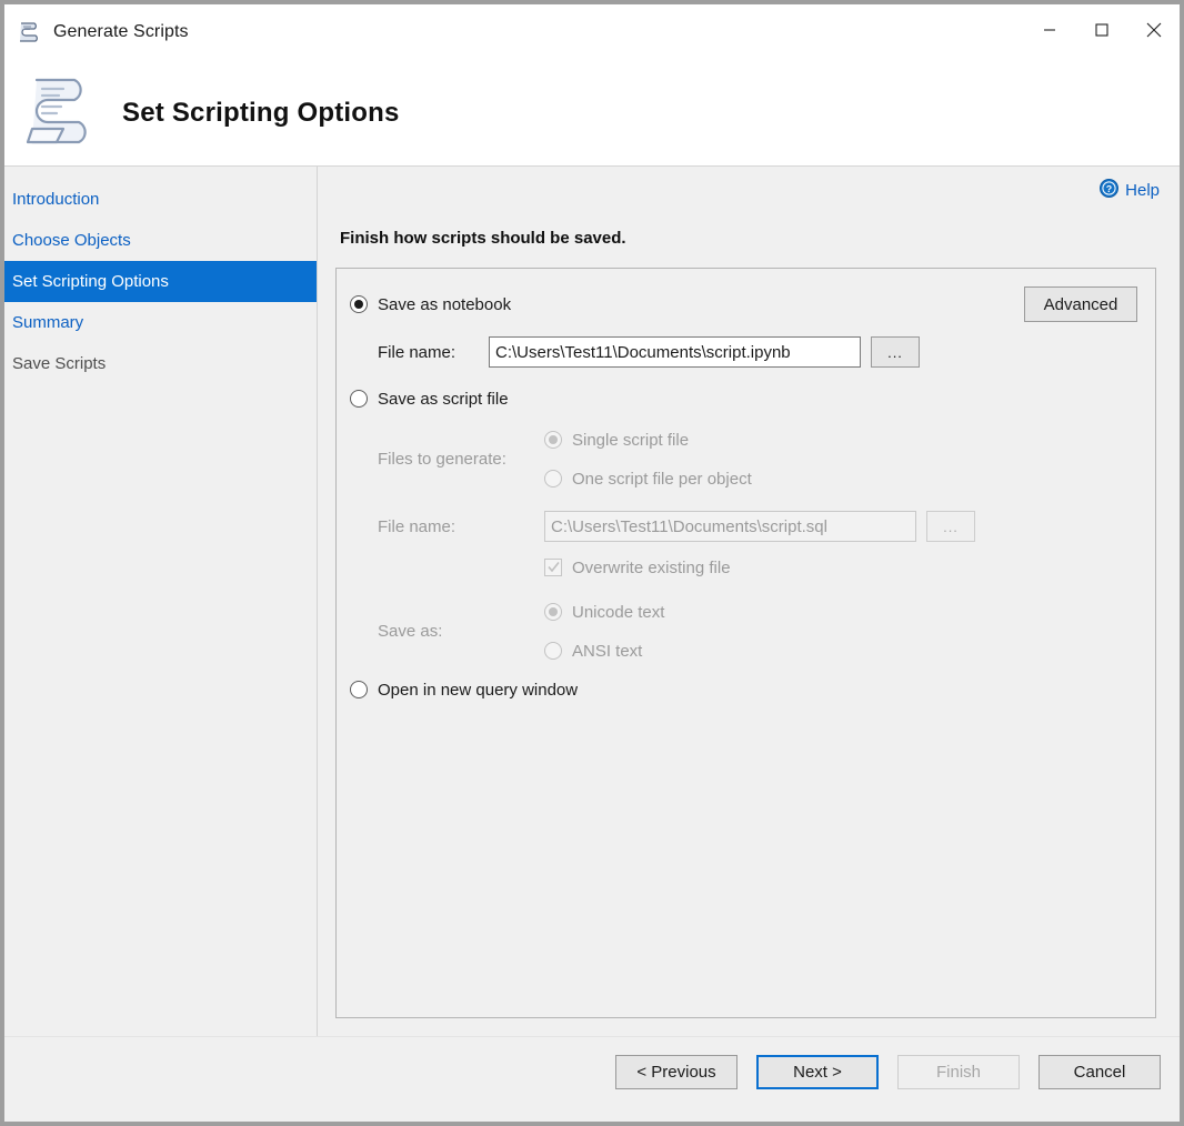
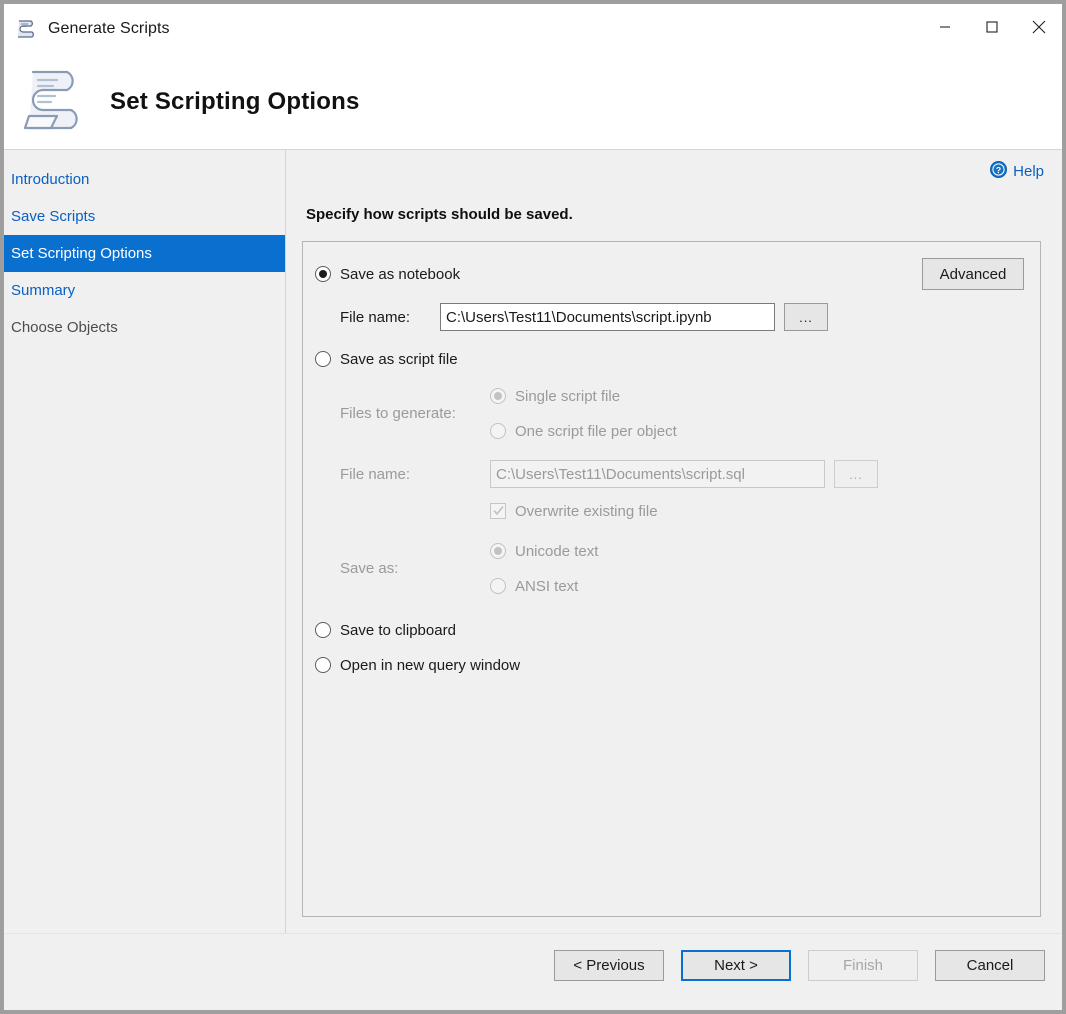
  Generate Scripts
  Set Scripting Options
  Introduction
- Choose Objects
+ Save Scripts
  Set Scripting Options
  Summary
- Save Scripts
+ Choose Objects
  ?
  Help
- Finish how scripts should be saved.
+ Specify how scripts should be saved.
  Advanced
  Save as notebook
  File name:
  C:\Users\Test11\Documents\script.ipynb
  ...
  Save as script file
  Files to generate:
  Single script file
  One script file per object
  File name:
  C:\Users\Test11\Documents\script.sql
  ...
  Overwrite existing file
  Save as:
  Unicode text
  ANSI text
+ Save to clipboard
  Open in new query window
  < Previous
  Next >
  Finish
  Cancel
